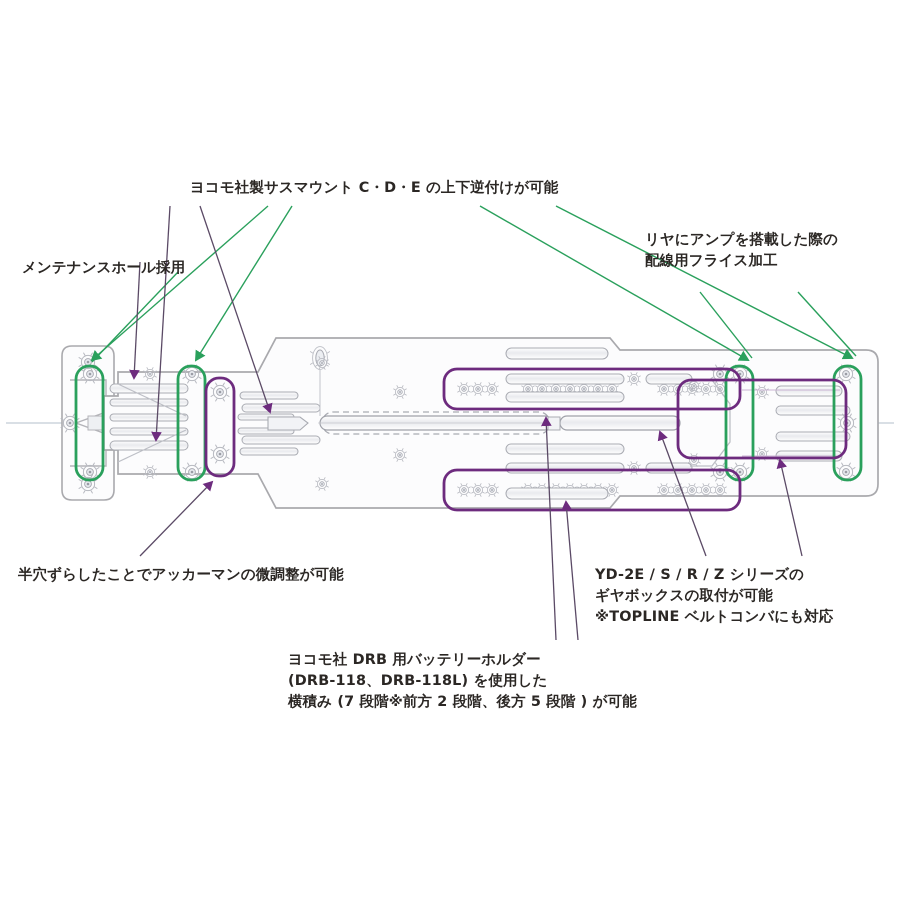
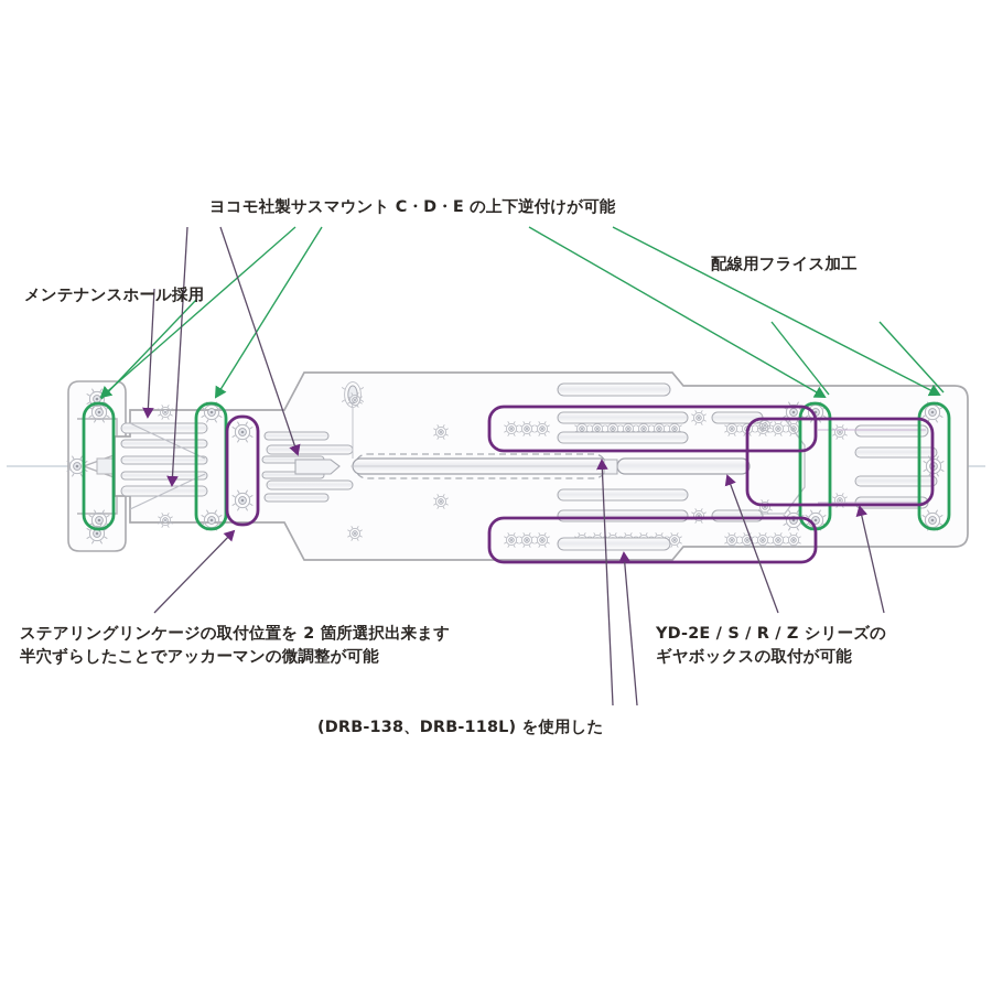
  ヨコモ社製サスマウント C・D・E の上下逆付けが可能
  メンテナンスホール採用
- リヤにアンプを搭載した際の
  配線用フライス加工
+ ステアリングリンケージの取付位置を 2 箇所選択出来ます
  半穴ずらしたことでアッカーマンの微調整が可能
  YD-2E / S / R / Z シリーズの
  ギヤボックスの取付が可能
- ※TOPLINE ベルトコンバにも対応
- ヨコモ社 DRB 用バッテリーホルダー
- (DRB-118、DRB-118L) を使用した
+ (DRB-138、DRB-118L) を使用した
- 横積み (7 段階※前方 2 段階、後方 5 段階 ) が可能
